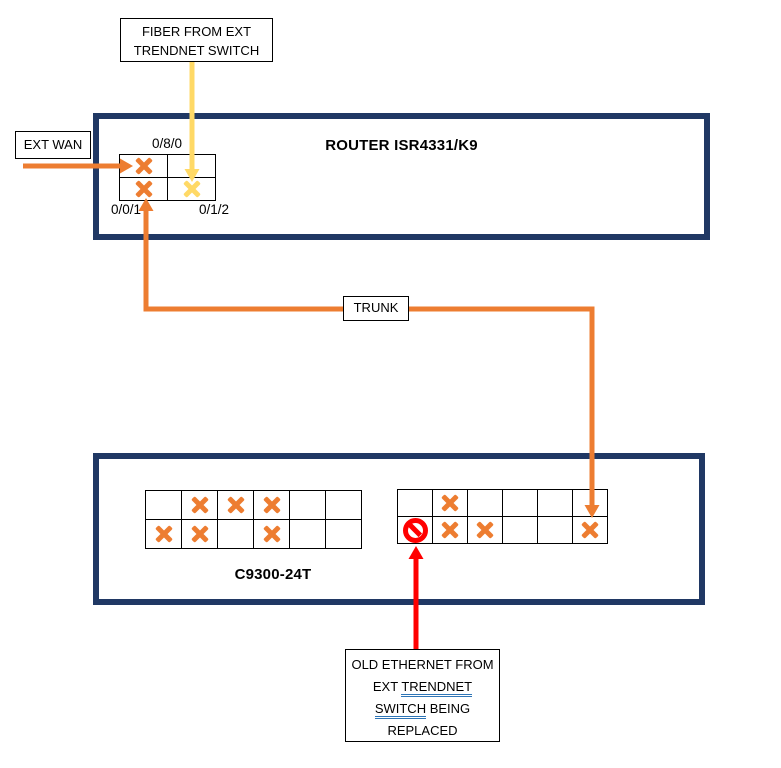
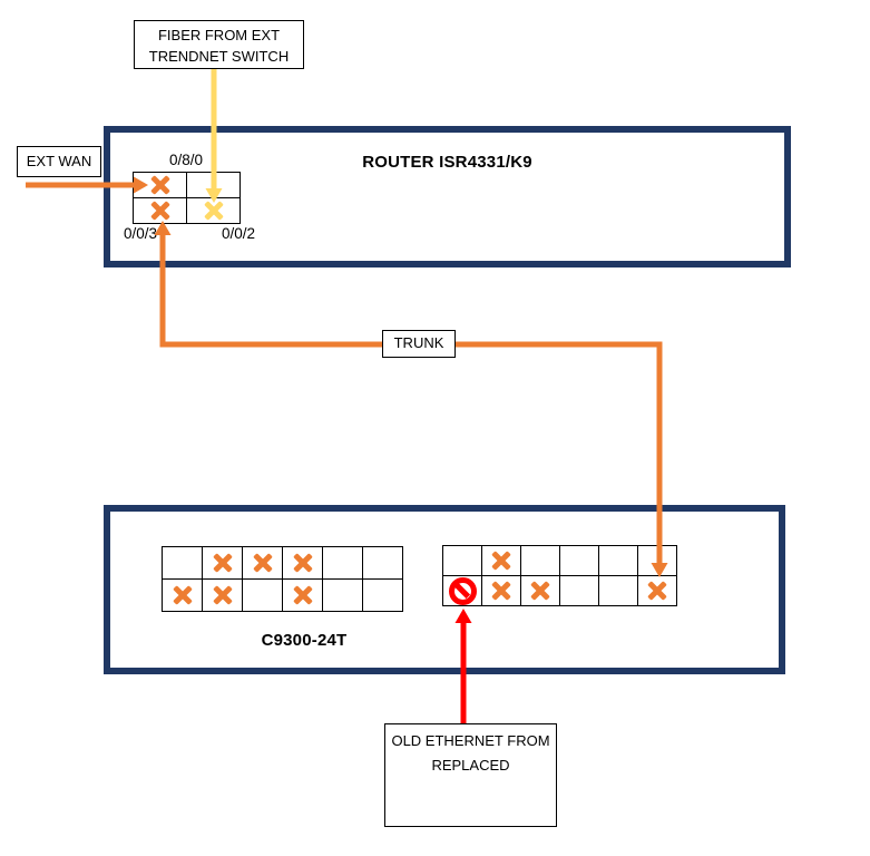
  ROUTER ISR4331/K9
  C9300-24T
  0/8/0
- 0/0/1
+ 0/0/3
- 0/1/2
+ 0/0/2
  FIBER FROM EXT
  TRENDNET SWITCH
  EXT WAN
  TRUNK
  OLD ETHERNET FROM
- EXT TRENDNET
- SWITCH BEING
  REPLACED
